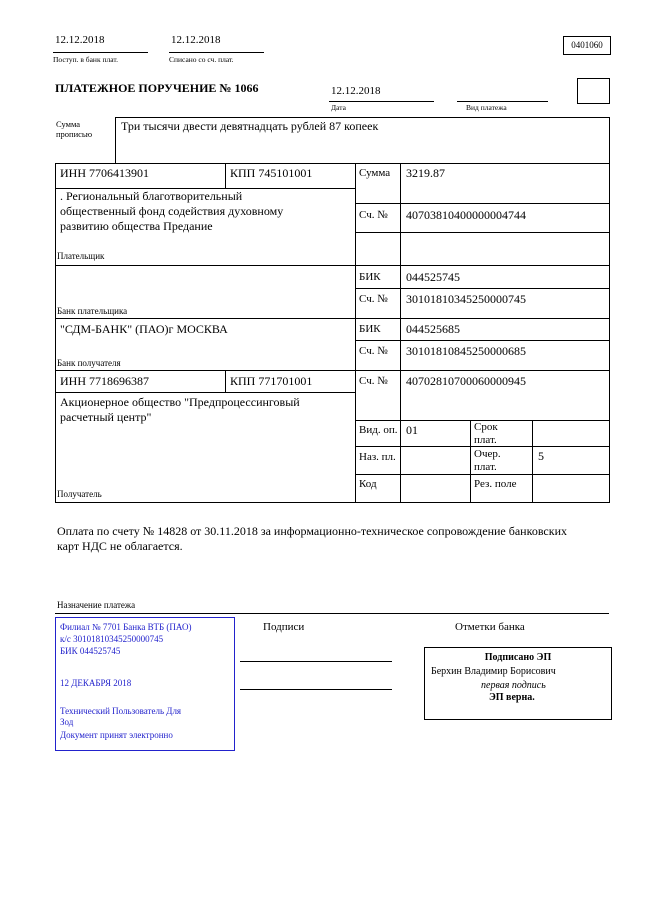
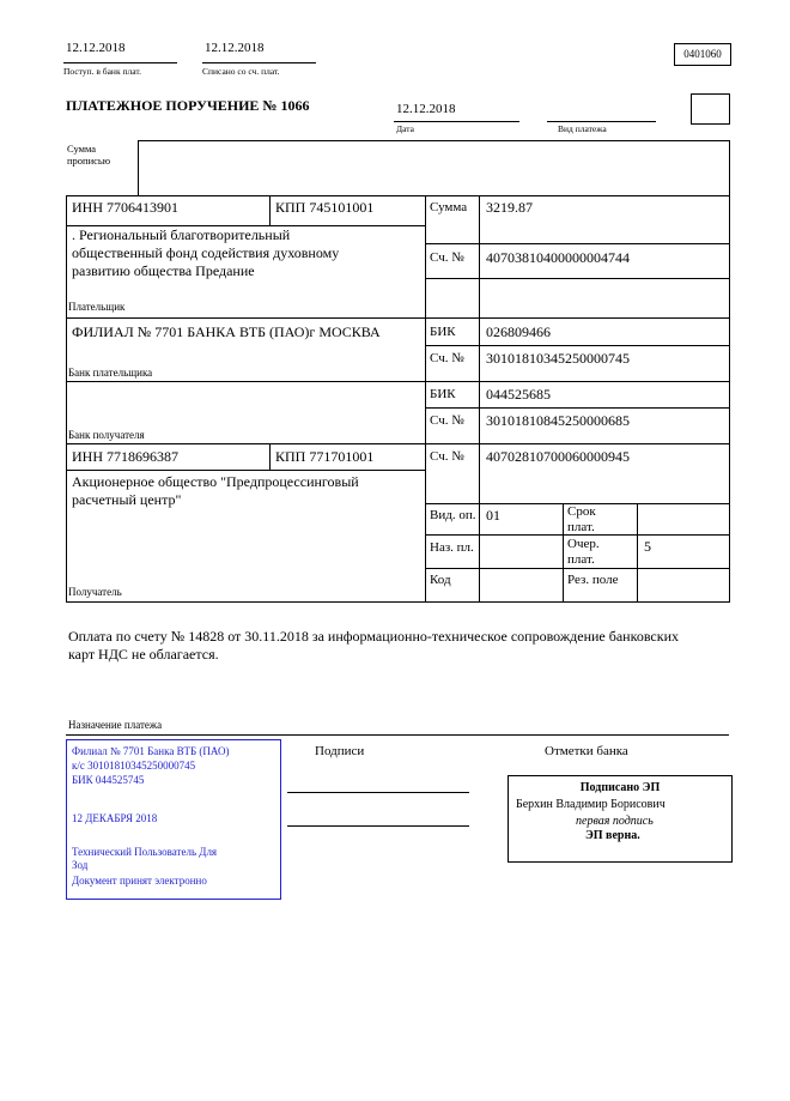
  12.12.2018
  Поступ. в банк плат.
  12.12.2018
  Списано со сч. плат.
  0401060
  ПЛАТЕЖНОЕ ПОРУЧЕНИЕ № 1066
  12.12.2018
  Дата
  Вид платежа
  Сумма прописью
- Три тысячи двести девятнадцать рублей 87 копеек
  ИНН 7706413901
  КПП 745101001
  Сумма
  3219.87
  . Региональный благотворительный общественный фонд содействия духовному развитию общества Предание
  Сч. №
  40703810400000004744
  Плательщик
+ ФИЛИАЛ № 7701 БАНКА ВТБ (ПАО)г МОСКВА
  БИК
- 044525745
+ 026809466
  Сч. №
  30101810345250000745
  Банк плательщика
- "СДМ-БАНК" (ПАО)г МОСКВА
  БИК
  044525685
  Сч. №
  30101810845250000685
  Банк получателя
  ИНН 7718696387
  КПП 771701001
  Сч. №
  40702810700060000945
  Акционерное общество "Предпроцессинговый расчетный центр"
  Вид. оп.
  01
  Срок плат.
  Наз. пл.
  Очер. плат.
  5
  Код
  Рез. поле
  Получатель
  Оплата по счету № 14828 от 30.11.2018 за информационно-техническое сопровождение банковских карт НДС не облагается.
  Назначение платежа
  Филиал № 7701 Банка ВТБ (ПАО)
  к/с 30101810345250000745
  БИК 044525745
  12 ДЕКАБРЯ 2018
  Технический Пользователь Для Зод
  Документ принят электронно
  Подписи
  Отметки банка
  Подписано ЭП
  Берхин Владимир Борисович
  первая подпись
  ЭП верна.
